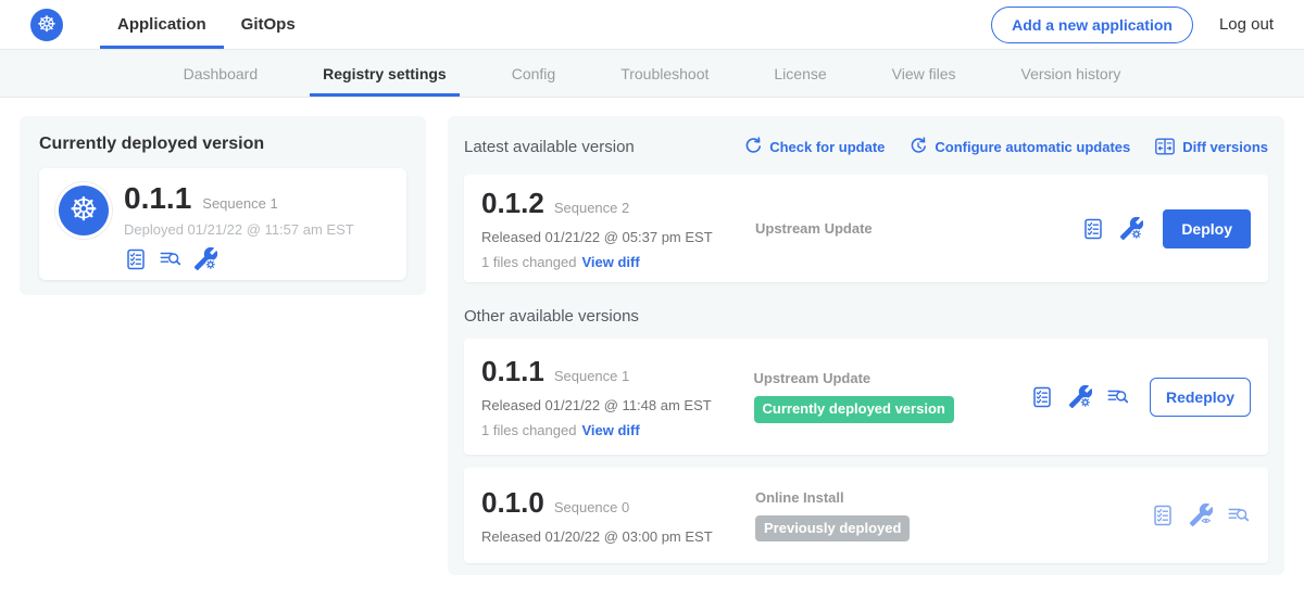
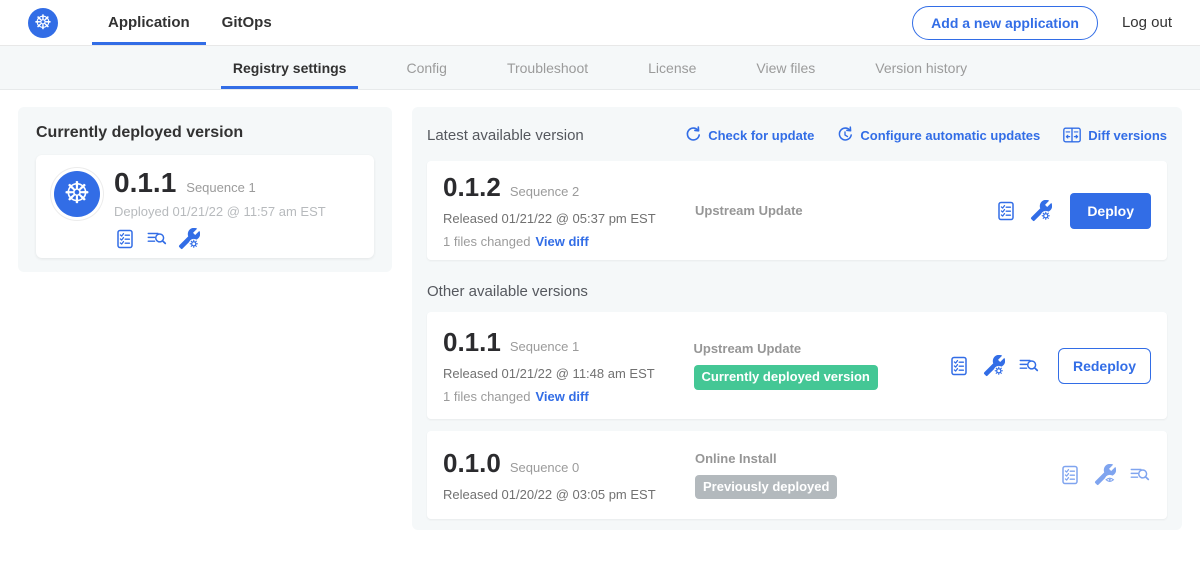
  ☸
  Application
  GitOps
  Add a new application
  Log out
- Dashboard
  Registry settings
  Config
  Troubleshoot
  License
  View files
  Version history
  Currently deployed version
  ☸
  0.1.1
  Sequence 1
  Deployed 01/21/22 @ 11:57 am EST
  Latest available version
  Check for update
  Configure automatic updates
  Diff versions
  0.1.2
  Sequence 2
  Released 01/21/22 @ 05:37 pm EST
  1 files changed View diff
  Upstream Update
  Deploy
  Other available versions
  0.1.1
  Sequence 1
  Released 01/21/22 @ 11:48 am EST
  1 files changed View diff
  Upstream Update
  Currently deployed version
  Redeploy
  0.1.0
  Sequence 0
- Released 01/20/22 @ 03:00 pm EST
+ Released 01/20/22 @ 03:05 pm EST
  Online Install
  Previously deployed
